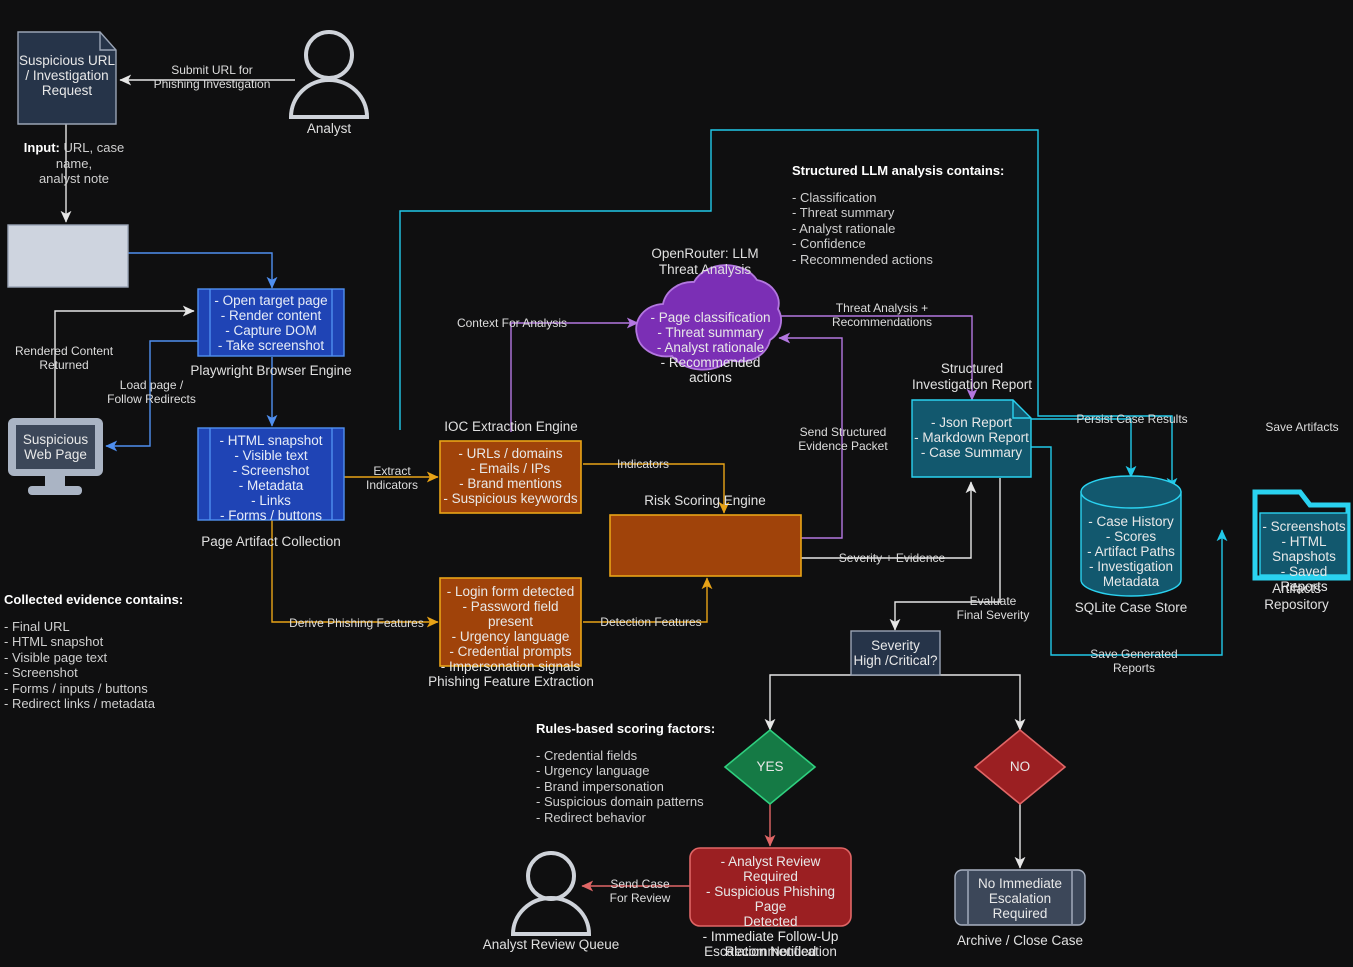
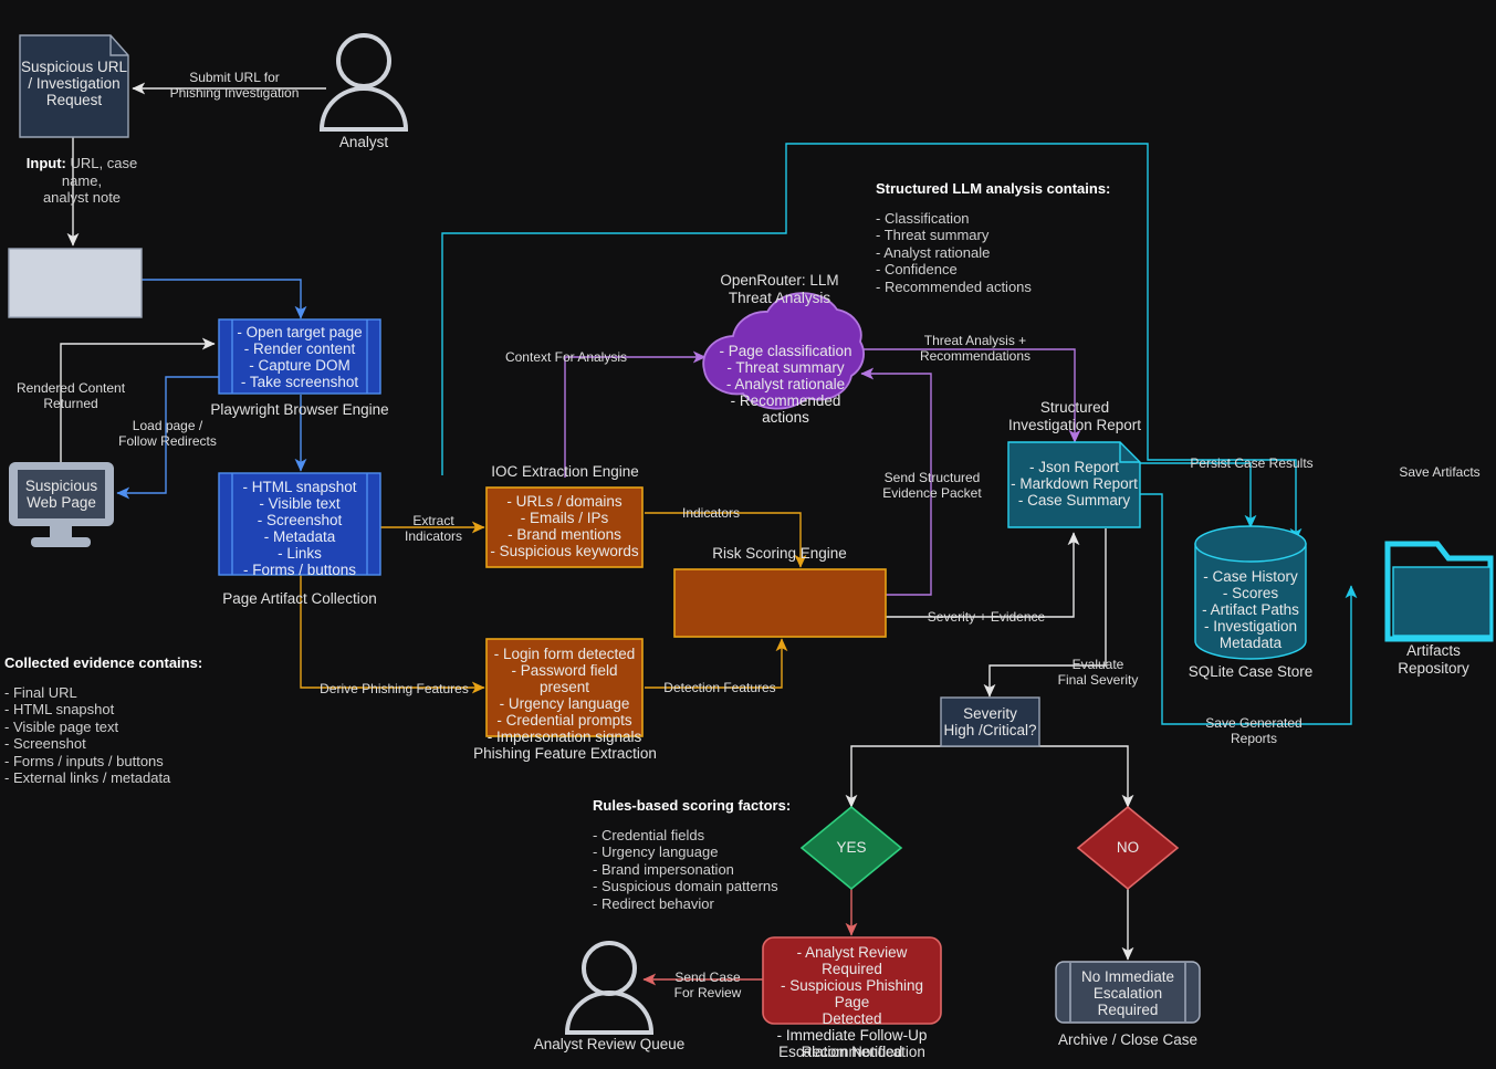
  Suspicious URL
  / Investigation
  Request
  Analyst
  - Open target page
  - Render content
  - Capture DOM
  - Take screenshot
  Playwright Browser Engine
  Suspicious
  Web Page
  - HTML snapshot
  - Visible text
  - Screenshot
  - Metadata
  - Links
  - Forms / buttons
  Page Artifact Collection
  - URLs / domains
  - Emails / IPs
  - Brand mentions
  - Suspicious keywords
  IOC Extraction Engine
  - Login form detected
  - Password field present
  - Urgency language
  - Credential prompts
  - Impersonation signals
  Phishing Feature Extraction
  Risk Scoring Engine
  - Page classification
  - Threat summary
  - Analyst rationale
  - Recommended actions
  OpenRouter: LLM
  Threat Analysis
  - Json Report
  - Markdown Report
  - Case Summary
  Structured
  Investigation Report
  - Case History
  - Scores
  - Artifact Paths
  - Investigation
  Metadata
  SQLite Case Store
- - Screenshots
- - HTML Snapshots
- - Saved Reports
  Artifacts Repository
  Severity
  High /Critical?
  YES
  NO
  - Analyst Review Required
  - Suspicious Phishing Page
  Detected
  - Immediate Follow-Up
  Recommended
  Escalation Notification
  Analyst Review Queue
  No Immediate
  Escalation
  Required
  Archive / Close Case
  Submit URL for
  Phishing Investigation
  Input: URL, case name,
  analyst note
  Load page /
  Follow Redirects
  Rendered Content
  Returned
  Extract
  Indicators
  Derive Phishing Features
  Indicators
  Detection Features
  Context For Analysis
  Threat Analysis +
  Recommendations
  Send Structured
  Evidence Packet
  Severity + Evidence
  Evaluate
  Final Severity
  Persist Case Results
  Save Artifacts
  Save Generated
  Reports
  Send Case
  For Review
  Collected evidence contains:
  - Final URL
  - HTML snapshot
  - Visible page text
  - Screenshot
  - Forms / inputs / buttons
- - Redirect links / metadata
+ - External links / metadata
  Structured LLM analysis contains:
  - Classification
  - Threat summary
  - Analyst rationale
  - Confidence
  - Recommended actions
  Rules-based scoring factors:
  - Credential fields
  - Urgency language
  - Brand impersonation
  - Suspicious domain patterns
  - Redirect behavior
